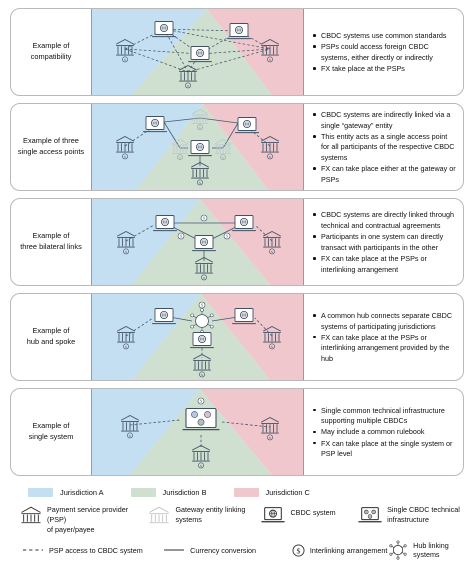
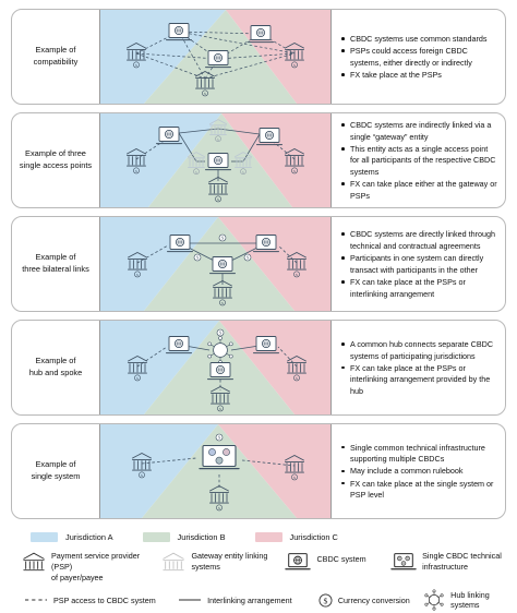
  Example of
  compatibility
  CBDC systems use common standards
  PSPs could access foreign CBDC systems, either directly or indirectly
  FX take place at the PSPs
  Example of three
  single access points
  CBDC systems are indirectly linked via a single “gateway” entity
  This entity acts as a single access point for all participants of the respective CBDC systems
  FX can take place either at the gateway or PSPs
  Example of
  three bilateral links
  CBDC systems are directly linked through technical and contractual agreements
  Participants in one system can directly transact with participants in the other
  FX can take place at the PSPs or interlinking arrangement
  Example of
  hub and spoke
  A common hub connects separate CBDC systems of participating jurisdictions
  FX can take place at the PSPs or interlinking arrangement provided by the hub
  Example of
  single system
  Single common technical infrastructure supporting multiple CBDCs
  May include a common rulebook
  FX can take place at the single system or PSP level
  Jurisdiction A
  Jurisdiction B
  Jurisdiction C
  Payment service provider (PSP)
  of payer/payee
  Gateway entity linking
  systems
  CBDC system
  Single CBDC technical
  infrastructure
  PSP access to CBDC system
- Currency conversion
+ Interlinking arrangement
  $
- Interlinking arrangement
+ Currency conversion
  Hub linking systems
